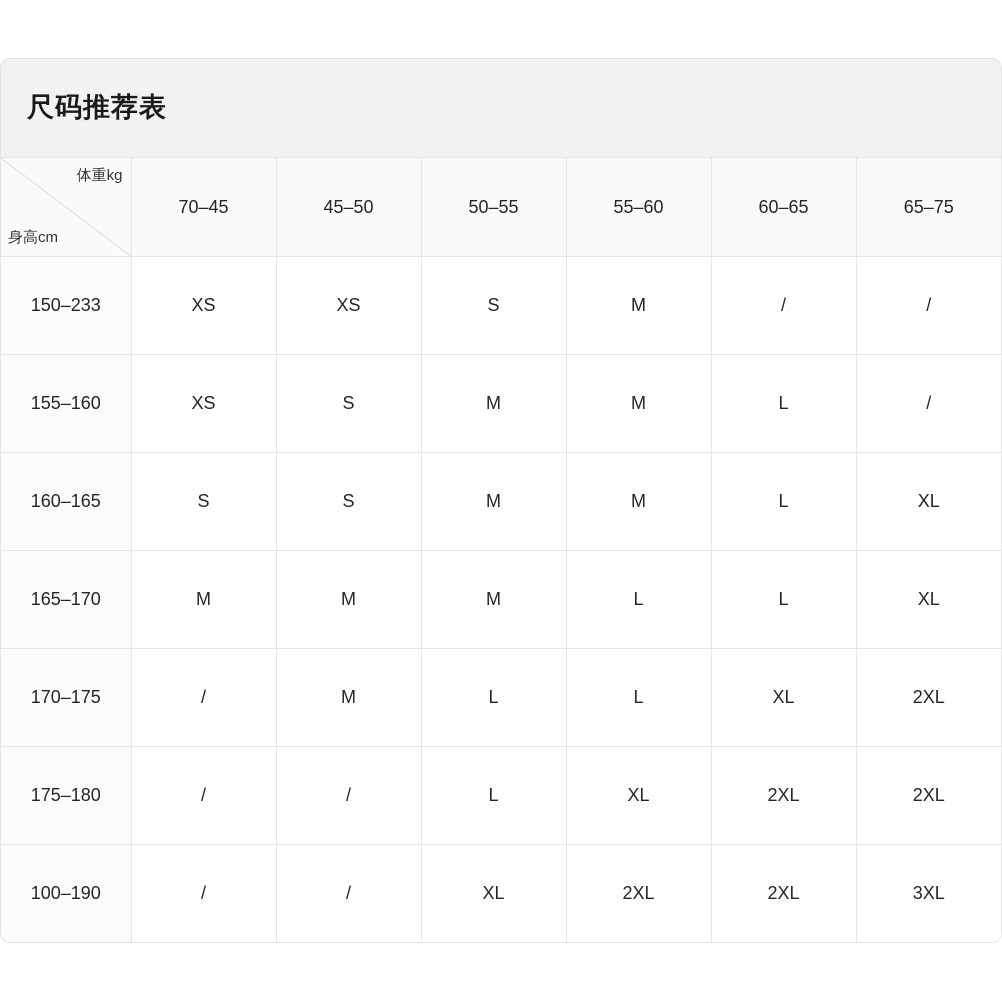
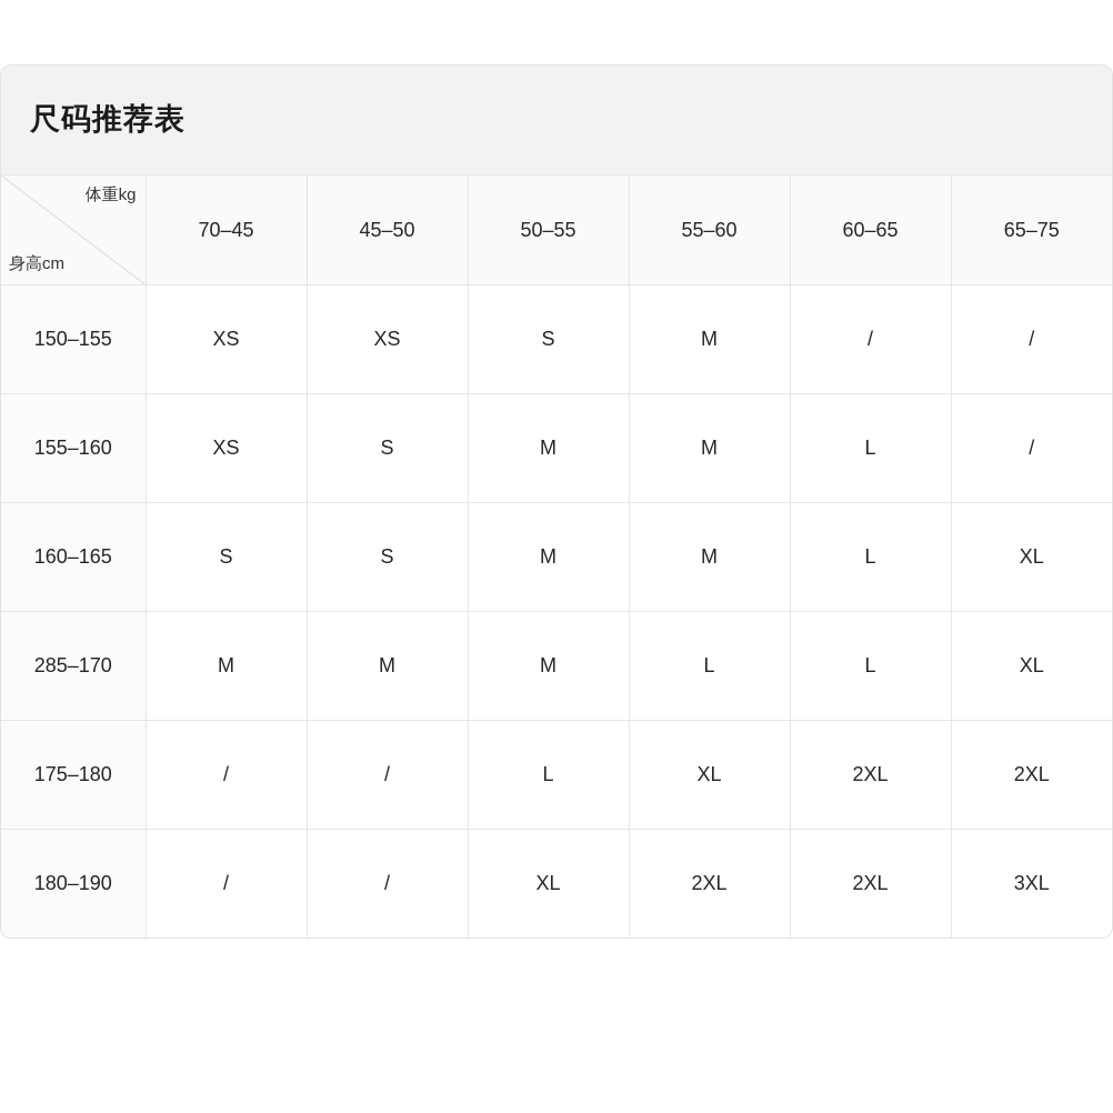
  尺码推荐表
  体重kg 身高cm	70–45	45–50	50–55	55–60	60–65	65–75
- 150–233	XS	XS	S	M	/	/
+ 150–155	XS	XS	S	M	/	/
  155–160	XS	S	M	M	L	/
  160–165	S	S	M	M	L	XL
- 165–170	M	M	M	L	L	XL
+ 285–170	M	M	M	L	L	XL
- 170–175	/	M	L	L	XL	2XL
  175–180	/	/	L	XL	2XL	2XL
- 100–190	/	/	XL	2XL	2XL	3XL
+ 180–190	/	/	XL	2XL	2XL	3XL
